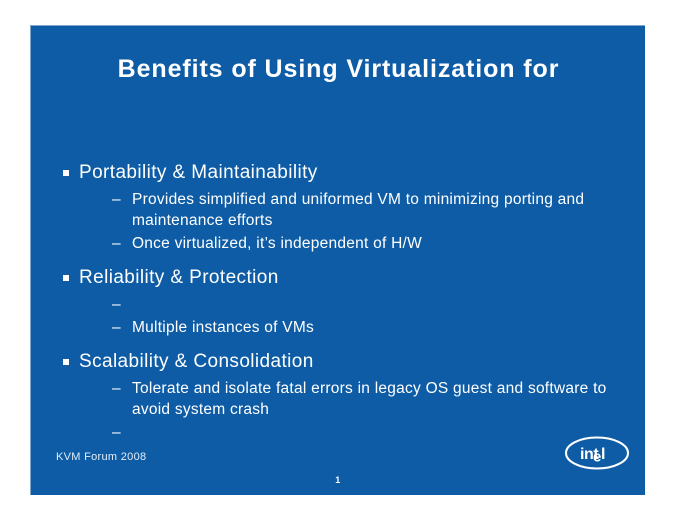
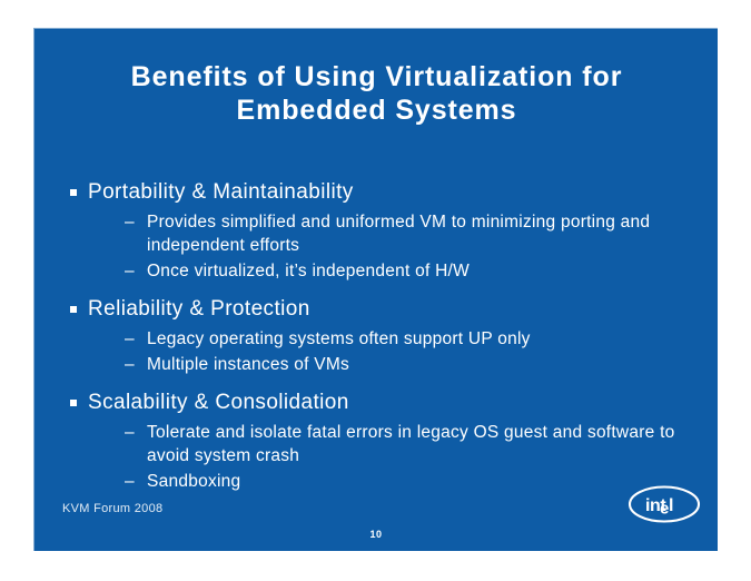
  Benefits of Using Virtualization for
+ Embedded Systems
  Portability & Maintainability
  –
- Provides simplified and uniformed VM to minimizing porting and maintenance efforts
+ Provides simplified and uniformed VM to minimizing porting and independent efforts
  –
  Once virtualized, it’s independent of H/W
  Reliability & Protection
  –
+ Legacy operating systems often support UP only
  –
  Multiple instances of VMs
  Scalability & Consolidation
  –
  Tolerate and isolate fatal errors in legacy OS guest and software to avoid system crash
  –
+ Sandboxing
  KVM Forum 2008
- 1
+ 10
  int
  l
  e
